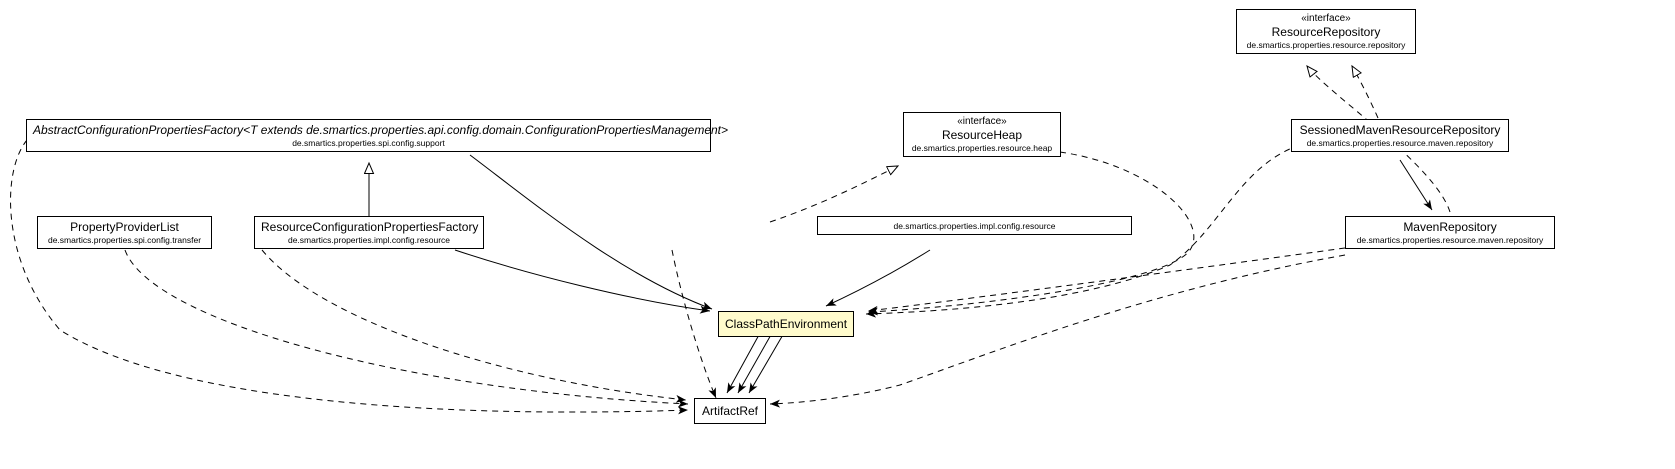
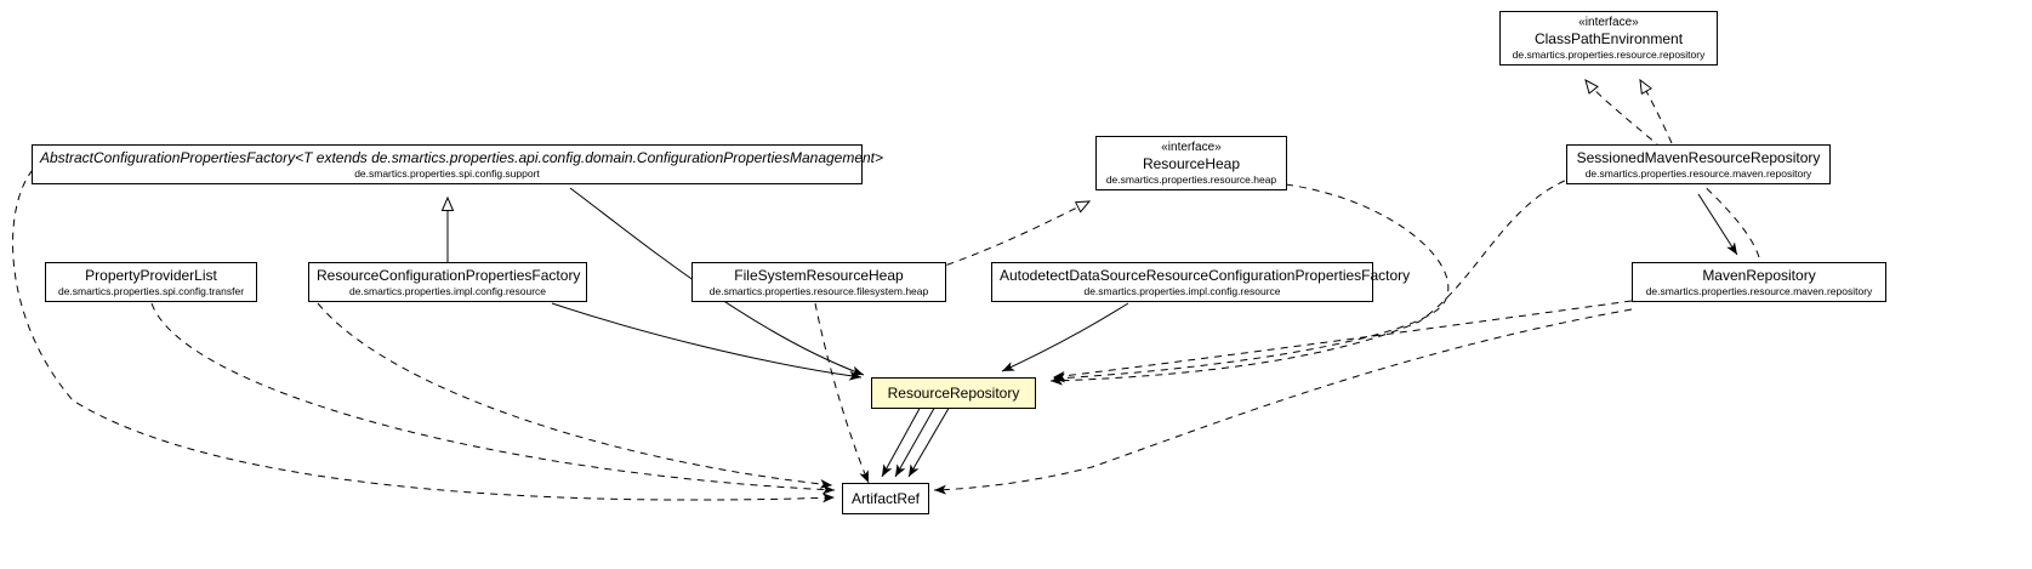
  «interface»
- ResourceRepository
+ ClassPathEnvironment
  de.smartics.properties.resource.repository
  AbstractConfigurationPropertiesFactory<T extends de.smartics.properties.api.config.domain.ConfigurationPropertiesManagement>
  de.smartics.properties.spi.config.support
  «interface»
  ResourceHeap
  de.smartics.properties.resource.heap
  SessionedMavenResourceRepository
  de.smartics.properties.resource.maven.repository
  PropertyProviderList
  de.smartics.properties.spi.config.transfer
  ResourceConfigurationPropertiesFactory
  de.smartics.properties.impl.config.resource
+ FileSystemResourceHeap
+ de.smartics.properties.resource.filesystem.heap
+ AutodetectDataSourceResourceConfigurationPropertiesFactory
  de.smartics.properties.impl.config.resource
  MavenRepository
  de.smartics.properties.resource.maven.repository
- ClassPathEnvironment
+ ResourceRepository
  ArtifactRef
